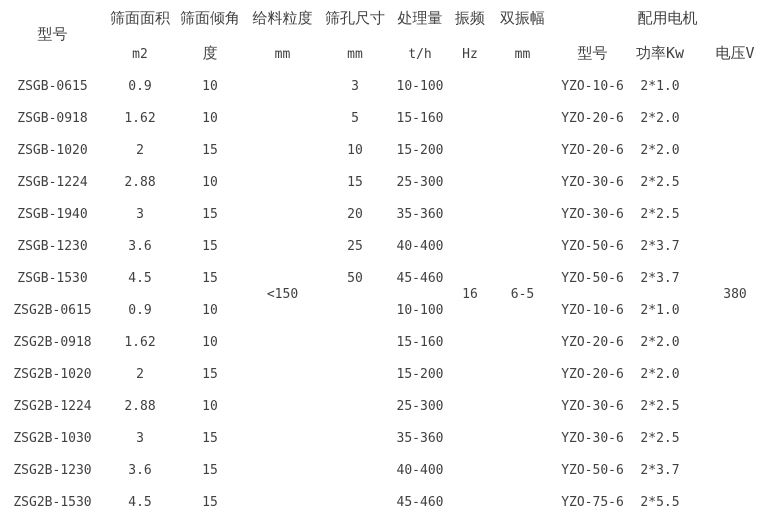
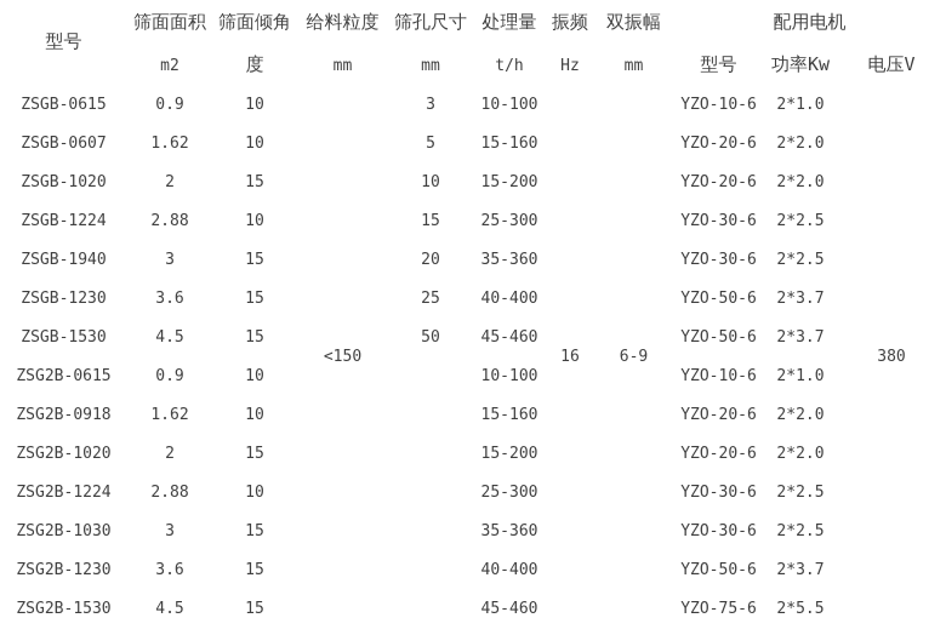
  型号	筛面面积	筛面倾角	给料粒度	筛孔尺寸	处理量	振频	双振幅	配用电机
  m2	度	mm	mm	t/h	Hz	mm	型号	功率Kw	电压V
- ZSGB-0615	0.9	10	<150	3	10-100	16	6-5	YZO-10-6	2*1.0	380
+ ZSGB-0615	0.9	10	<150	3	10-100	16	6-9	YZO-10-6	2*1.0	380
- ZSGB-0918	1.62	10	5	15-160	YZO-20-6	2*2.0
+ ZSGB-0607	1.62	10	5	15-160	YZO-20-6	2*2.0
  ZSGB-1020	2	15	10	15-200	YZO-20-6	2*2.0
  ZSGB-1224	2.88	10	15	25-300	YZO-30-6	2*2.5
  ZSGB-1940	3	15	20	35-360	YZO-30-6	2*2.5
  ZSGB-1230	3.6	15	25	40-400	YZO-50-6	2*3.7
  ZSGB-1530	4.5	15	50	45-460	YZO-50-6	2*3.7
  ZSG2B-0615	0.9	10		10-100	YZO-10-6	2*1.0
  ZSG2B-0918	1.62	10		15-160	YZO-20-6	2*2.0
  ZSG2B-1020	2	15		15-200	YZO-20-6	2*2.0
  ZSG2B-1224	2.88	10		25-300	YZO-30-6	2*2.5
  ZSG2B-1030	3	15		35-360	YZO-30-6	2*2.5
  ZSG2B-1230	3.6	15		40-400	YZO-50-6	2*3.7
  ZSG2B-1530	4.5	15		45-460	YZO-75-6	2*5.5
